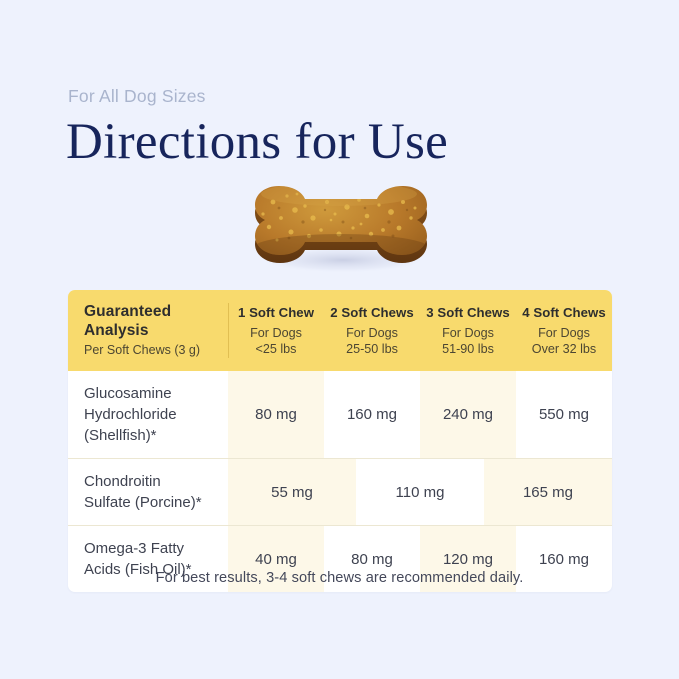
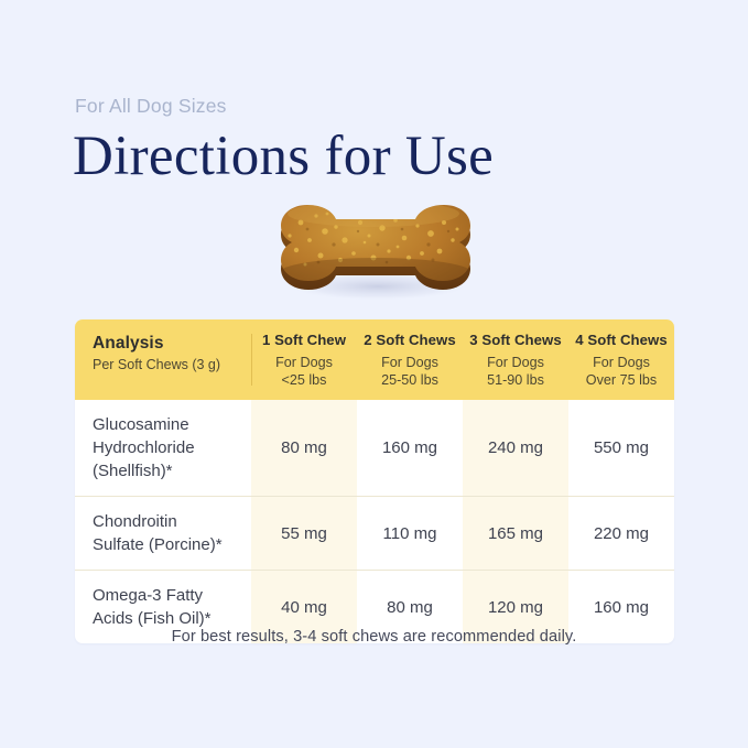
  For All Dog Sizes
  Directions for Use
- Guaranteed
  Analysis
  Per Soft Chews (3 g)
  1 Soft Chew
  For Dogs
  <25 lbs
  2 Soft Chews
  For Dogs
  25-50 lbs
  3 Soft Chews
  For Dogs
  51-90 lbs
  4 Soft Chews
  For Dogs
- Over 32 lbs
+ Over 75 lbs
  Glucosamine
  Hydrochloride
  (Shellfish)*
  80 mg
  160 mg
  240 mg
  550 mg
  Chondroitin
  Sulfate (Porcine)*
  55 mg
  110 mg
  165 mg
+ 220 mg
  Omega-3 Fatty
  Acids (Fish Oil)*
  40 mg
  80 mg
  120 mg
  160 mg
  For best results, 3-4 soft chews are recommended daily.
